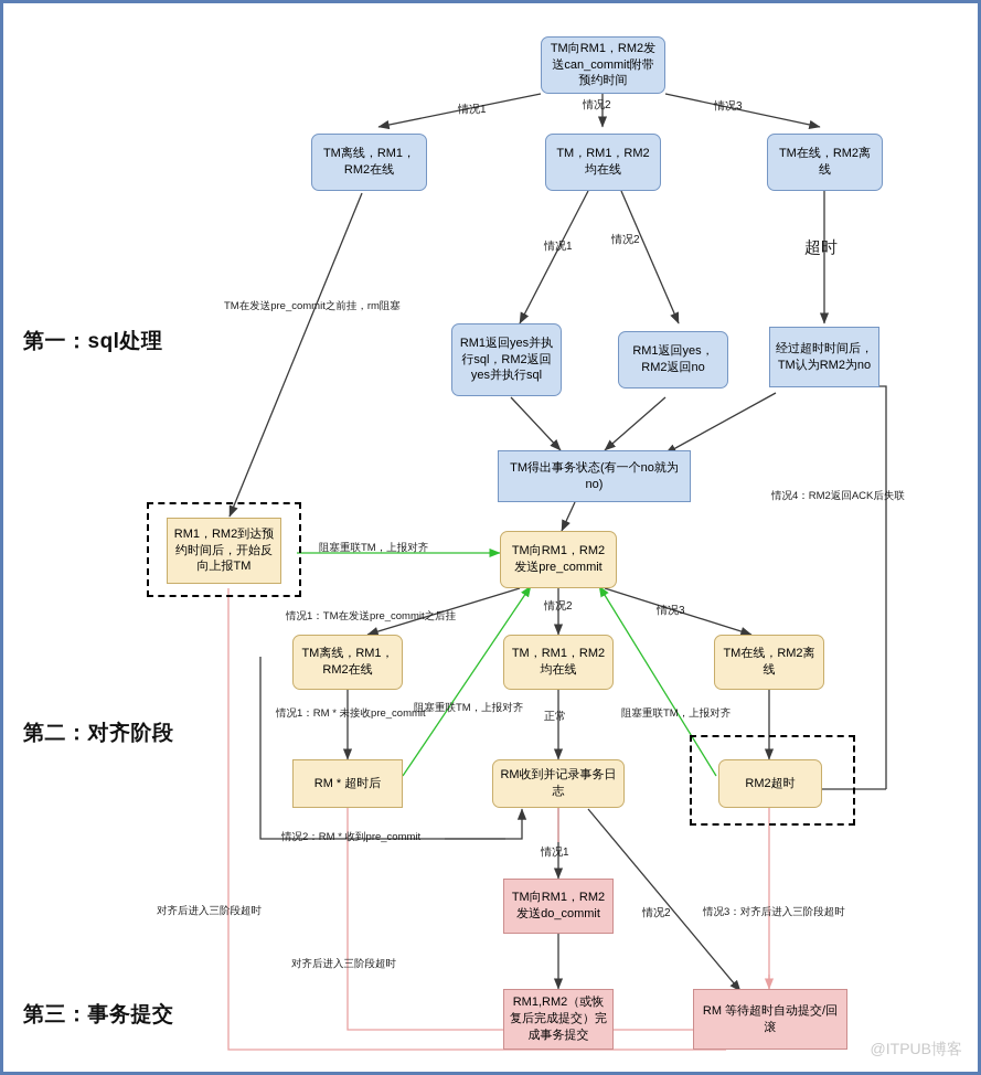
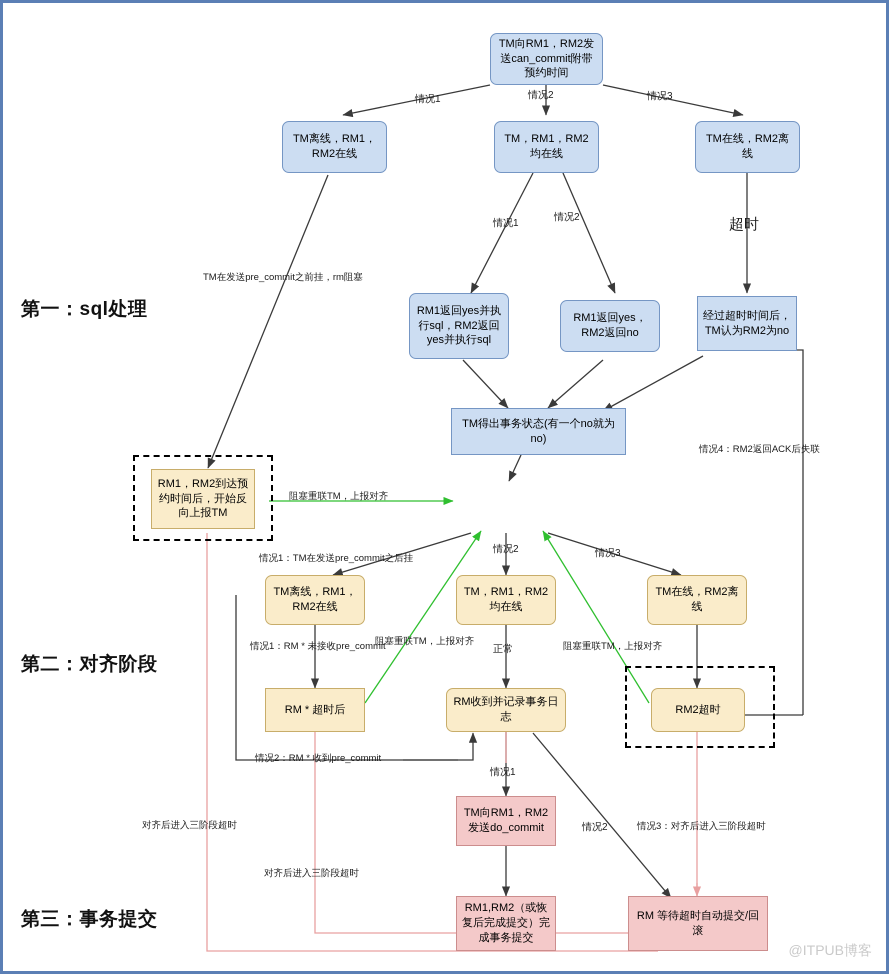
  第一：sql处理
  第二：对齐阶段
  第三：事务提交
  TM向RM1，RM2发送can_commit附带预约时间
  TM离线，RM1，RM2在线
  TM，RM1，RM2均在线
  TM在线，RM2离线
  RM1返回yes并执行sql，RM2返回yes并执行sql
  RM1返回yes，RM2返回no
  经过超时时间后，TM认为RM2为no
  TM得出事务状态(有一个no就为no)
  RM1，RM2到达预约时间后，开始反向上报TM
- TM向RM1，RM2发送pre_commit
  TM离线，RM1，RM2在线
  TM，RM1，RM2均在线
  TM在线，RM2离线
  RM * 超时后
  RM收到并记录事务日志
  RM2超时
  TM向RM1，RM2发送do_commit
  RM1,RM2（或恢复后完成提交）完成事务提交
  RM 等待超时自动提交/回滚
  情况1
  情况2
  情况3
  情况1
  情况2
  超时
  TM在发送pre_commit之前挂，rm阻塞
  阻塞重联TM，上报对齐
  情况4：RM2返回ACK后失联
  情况1：TM在发送pre_commit之后挂
  情况2
  情况3
  情况1：RM * 未接收pre_commit
  阻塞重联TM，上报对齐
  正常
  阻塞重联TM，上报对齐
  情况2：RM * 收到pre_commit
  情况1
  情况2
  情况3：对齐后进入三阶段超时
  对齐后进入三阶段超时
  对齐后进入三阶段超时
  @ITPUB博客
